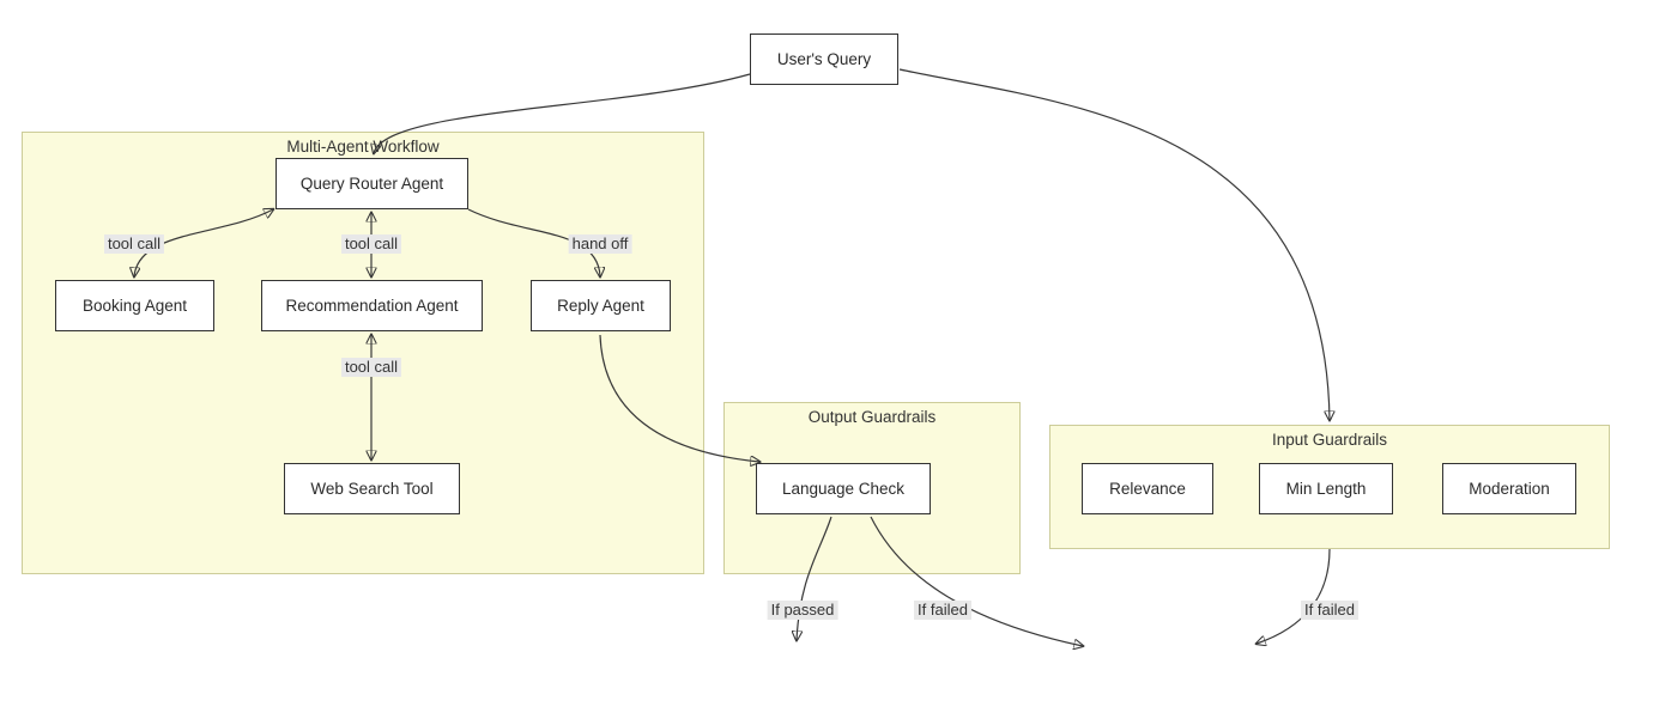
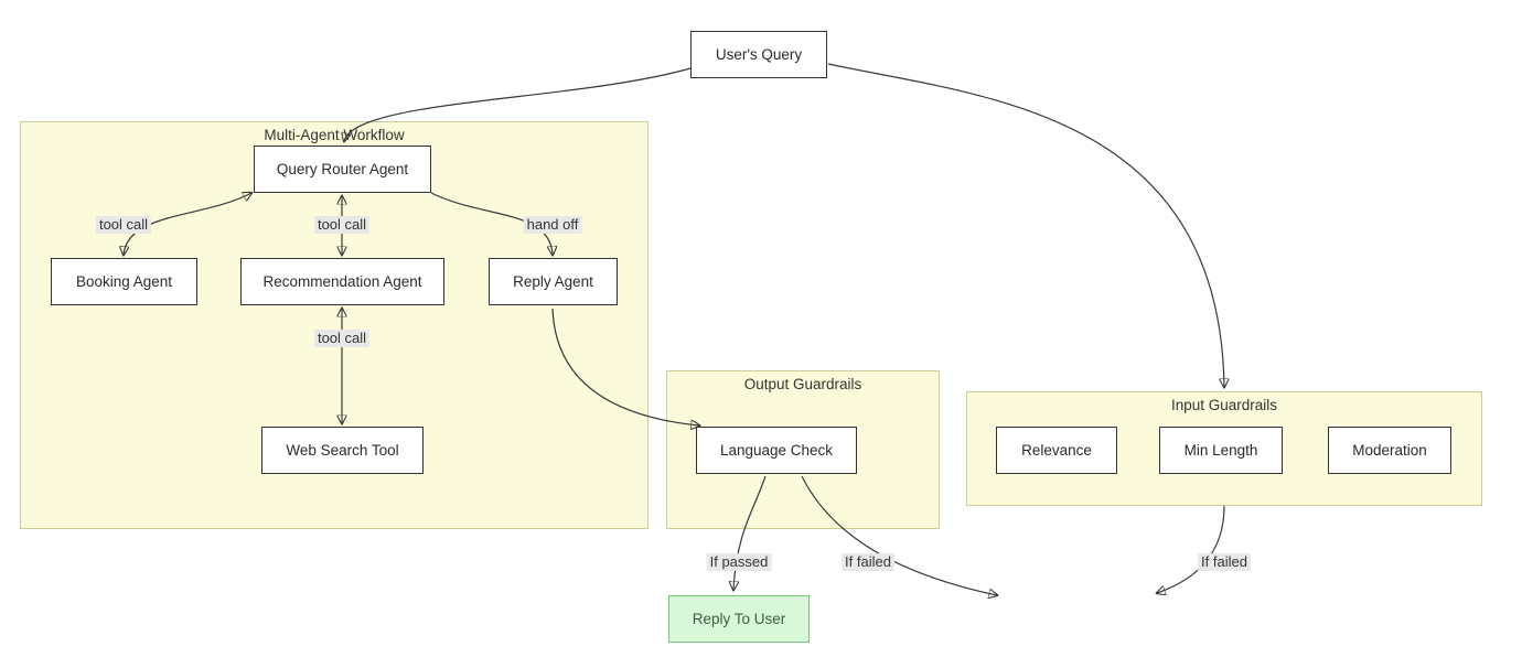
  Multi-Agent Workflow
  Output Guardrails
  Input Guardrails
  User's Query
  Query Router Agent
  Booking Agent
  Recommendation Agent
  Reply Agent
  Web Search Tool
  Language Check
  Relevance
  Min Length
  Moderation
+ Reply To User
  tool call
  tool call
  hand off
  tool call
  If passed
  If failed
  If failed
